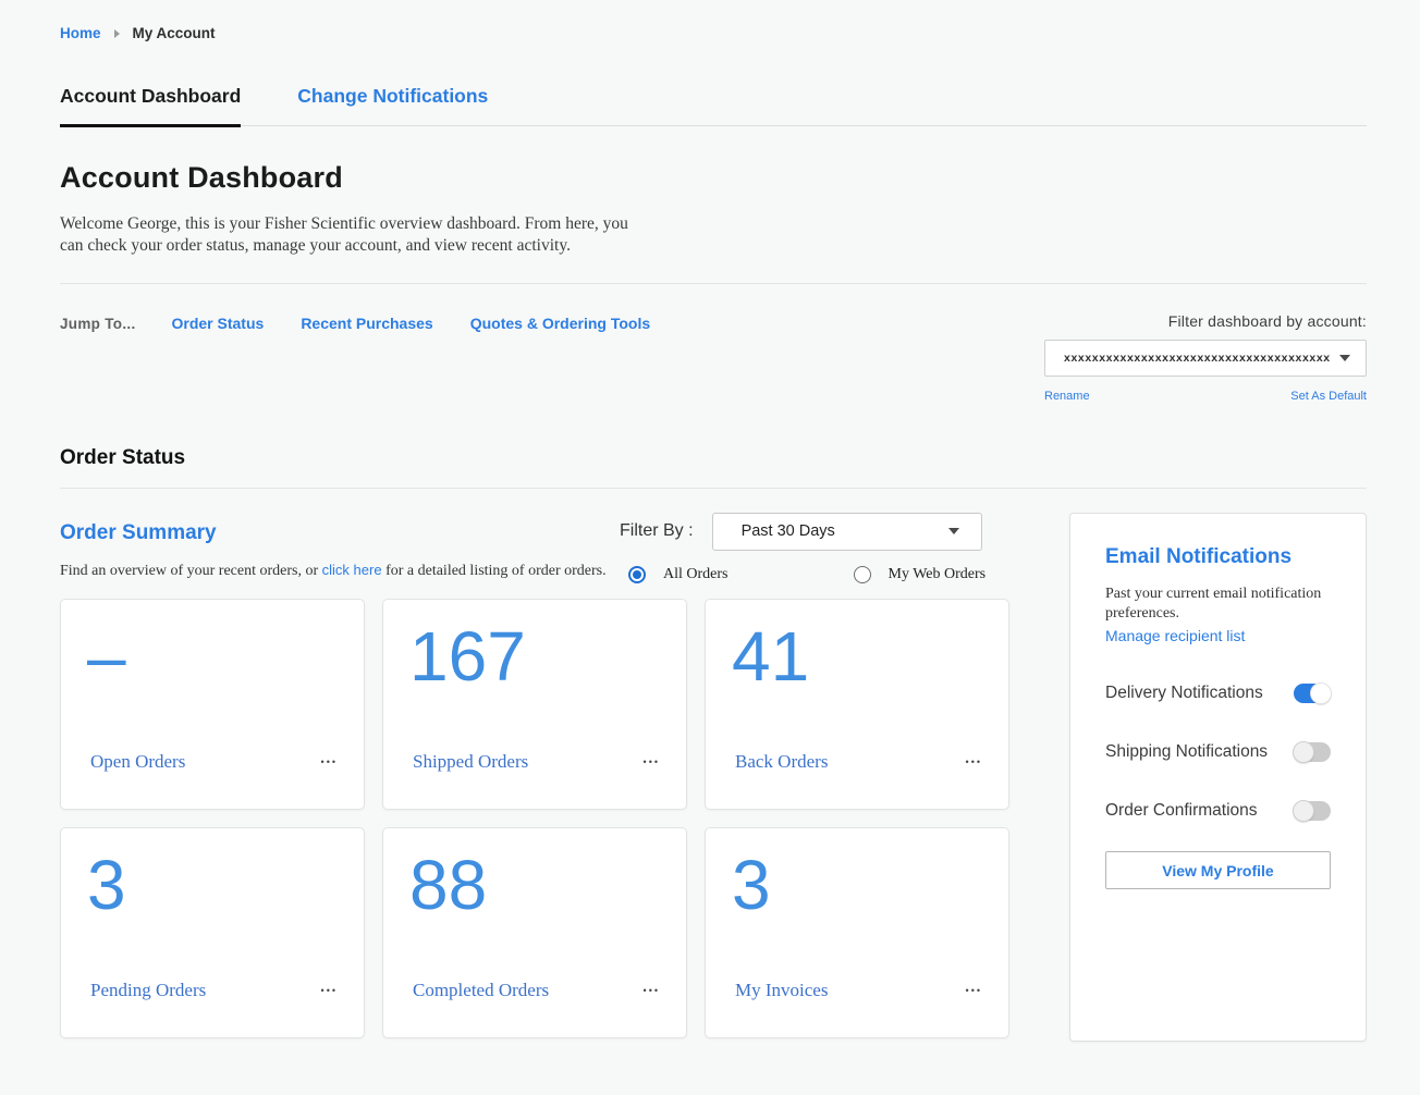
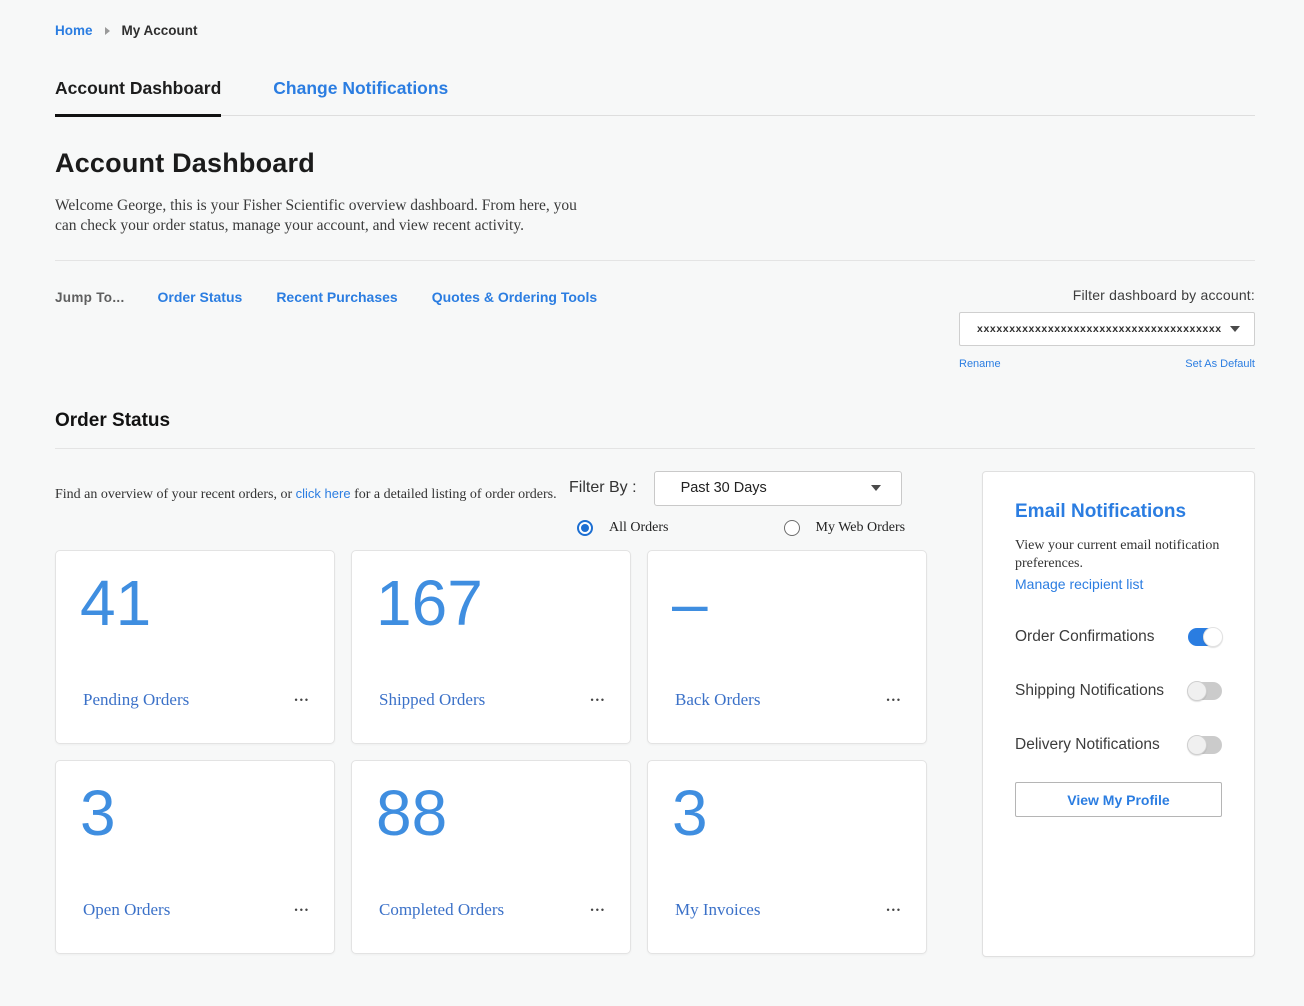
  Home
  My Account
  Account Dashboard
  Change Notifications
  Account Dashboard
  Welcome George, this is your Fisher Scientific overview dashboard. From here, you can check your order status, manage your account, and view recent activity.
  Jump To...
  Order Status
  Recent Purchases
  Quotes & Ordering Tools
  Filter dashboard by account:
  xxxxxxxxxxxxxxxxxxxxxxxxxxxxxxxxxxxxxx
  Rename
  Set As Default
  Order Status
- Order Summary
  Find an overview of your recent orders, or click here for a detailed listing of order orders.
  Filter By :
  Past 30 Days
  All Orders
  My Web Orders
- –
+ 41
- Open Orders
+ Pending Orders
  •••
  167
  Shipped Orders
  •••
- 41
+ –
  Back Orders
  •••
  3
- Pending Orders
+ Open Orders
  •••
  88
  Completed Orders
  •••
  3
  My Invoices
  •••
  Email Notifications
- Past your current email notification preferences.
+ View your current email notification preferences.
  Manage recipient list
- Delivery Notifications
+ Order Confirmations
  Shipping Notifications
- Order Confirmations
+ Delivery Notifications
  View My Profile
